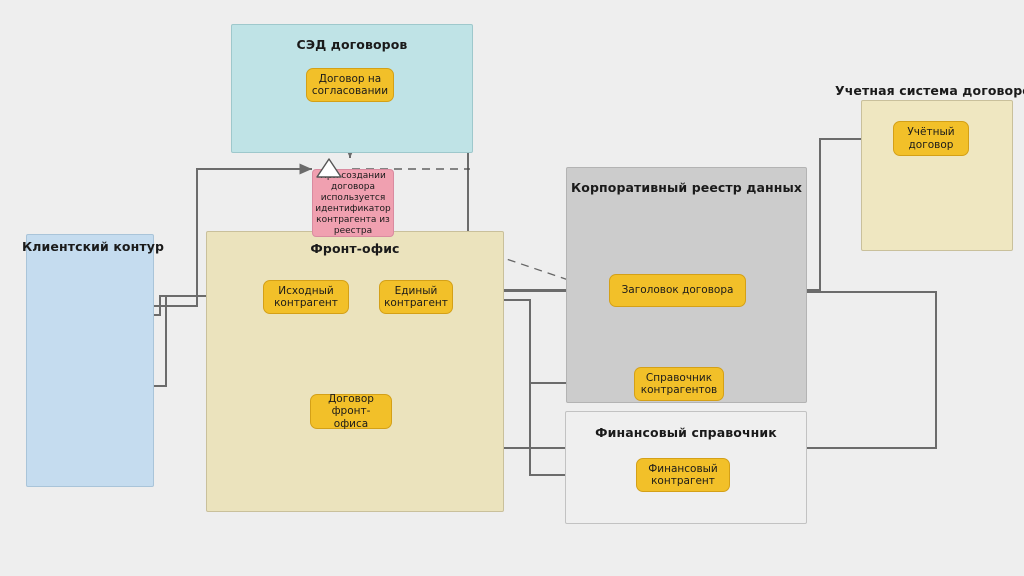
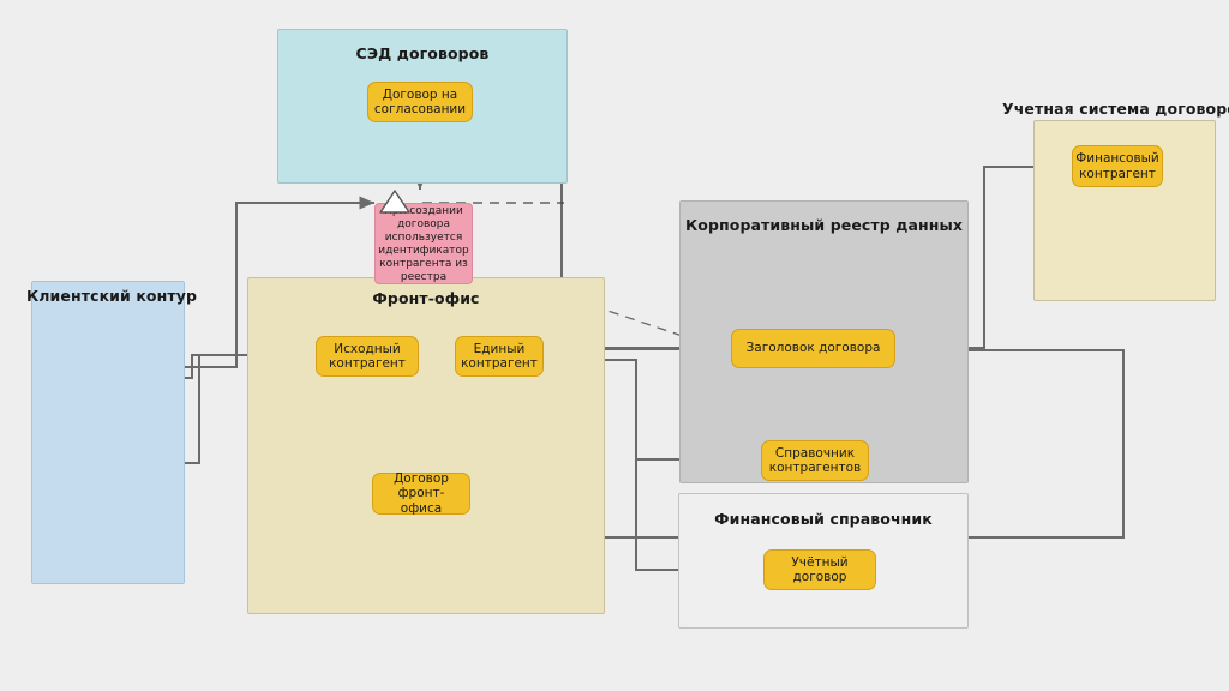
  СЭД договоров
  Учетная система договор
  Корпоративный реестр данных
  Клиентский контур
  Фронт-офис
  Финансовый справочник
  создании договора используется идентификатор контрагента из реестра
  Договор на согласовании
- Учётный договор
+ Финансовый контрагент
  Исходный контрагент
  Единый контрагент
  Договор фронт-офиса
  Заголовок договора
  Справочник контрагентов
- Финансовый контрагент
+ Учётный договор
